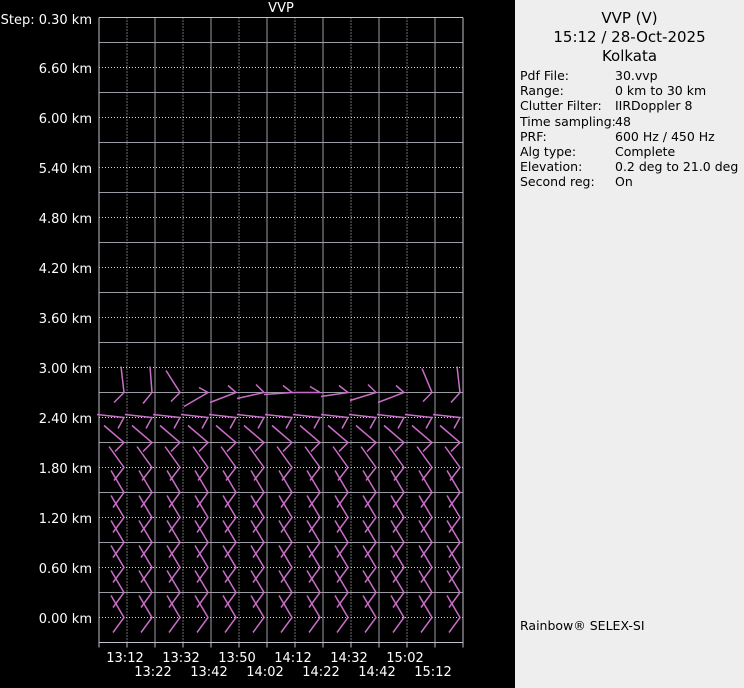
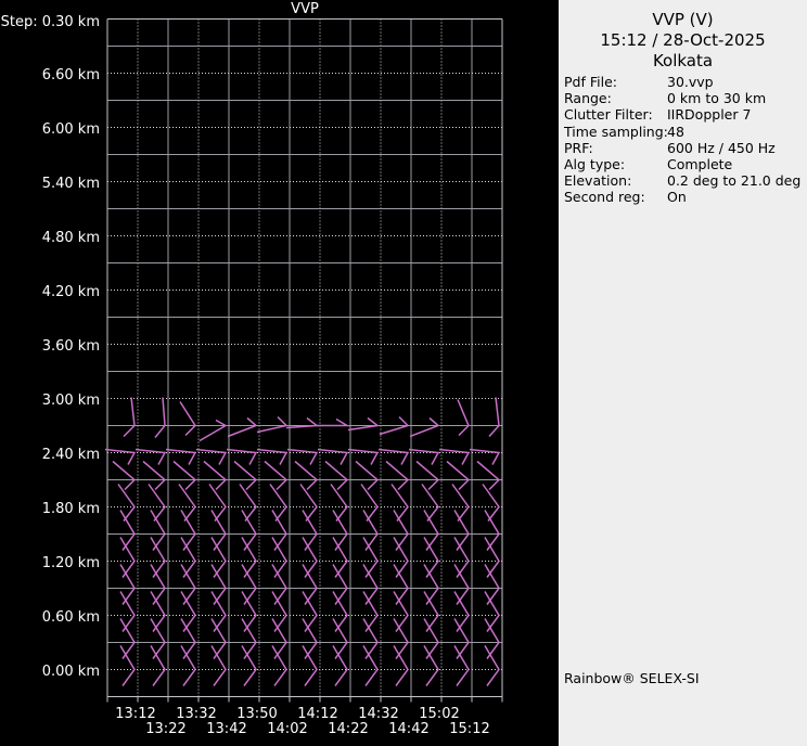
  VVP
  Step: 0.30 km
  6.60 km
  6.00 km
  5.40 km
  4.80 km
  4.20 km
  3.60 km
  3.00 km
  2.40 km
  1.80 km
  1.20 km
  0.60 km
  0.00 km
  13:12
  13:32
  13:50
  14:12
  14:32
  15:02
  13:22
  13:42
  14:02
  14:22
  14:42
  15:12
  VVP (V)
  15:12 / 28-Oct-2025
  Kolkata
  Pdf File:
  30.vvp
  Range:
  0 km to 30 km
  Clutter Filter:
- IIRDoppler 8
+ IIRDoppler 7
  Time sampling:
  48
  PRF:
  600 Hz / 450 Hz
  Alg type:
  Complete
  Elevation:
  0.2 deg to 21.0 deg
  Second reg:
  On
  Rainbow® SELEX-SI
